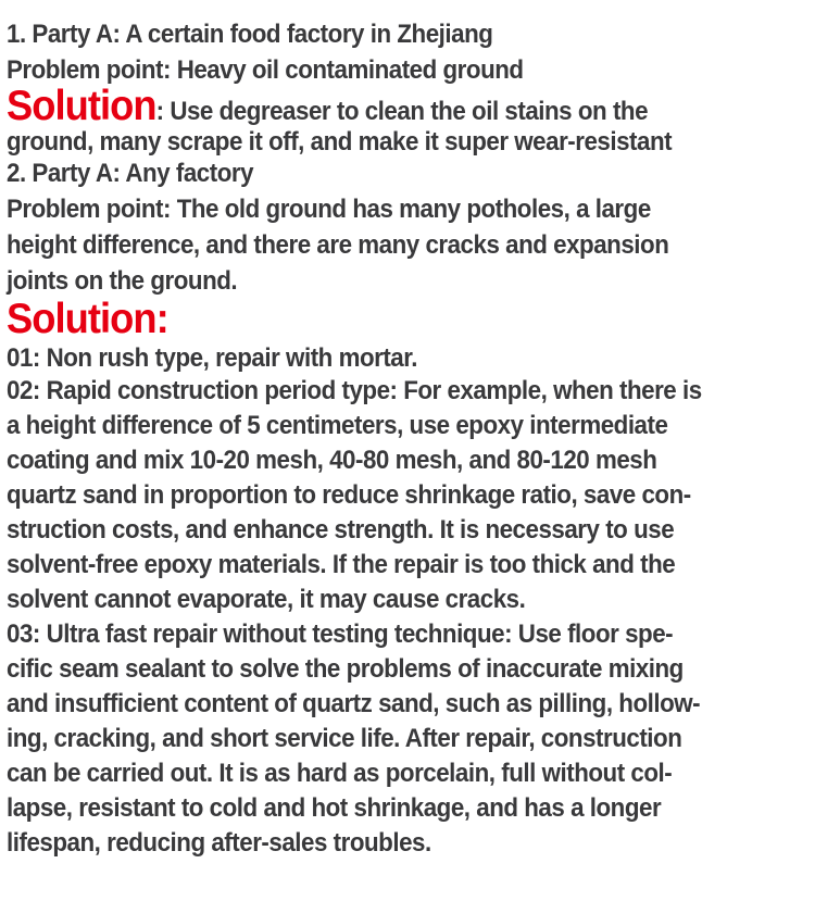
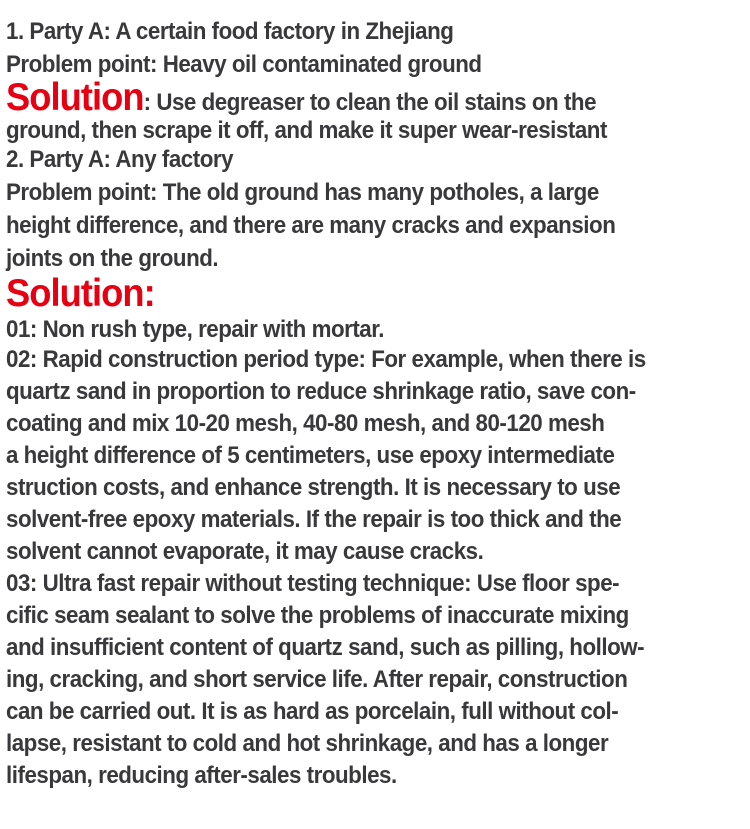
  1. Party A: A certain food factory in Zhejiang
  Problem point: Heavy oil contaminated ground
  Solution: Use degreaser to clean the oil stains on the
- ground, many scrape it off, and make it super wear-resistant
+ ground, then scrape it off, and make it super wear-resistant
  2. Party A: Any factory
  Problem point: The old ground has many potholes, a large
  height difference, and there are many cracks and expansion
  joints on the ground.
  Solution:
  01: Non rush type, repair with mortar.
  02: Rapid construction period type: For example, when there is
- a height difference of 5 centimeters, use epoxy intermediate
+ quartz sand in proportion to reduce shrinkage ratio, save con-
  coating and mix 10-20 mesh, 40-80 mesh, and 80-120 mesh
- quartz sand in proportion to reduce shrinkage ratio, save con-
+ a height difference of 5 centimeters, use epoxy intermediate
  struction costs, and enhance strength. It is necessary to use
  solvent-free epoxy materials. If the repair is too thick and the
  solvent cannot evaporate, it may cause cracks.
  03: Ultra fast repair without testing technique: Use floor spe-
  cific seam sealant to solve the problems of inaccurate mixing
  and insufficient content of quartz sand, such as pilling, hollow-
  ing, cracking, and short service life. After repair, construction
  can be carried out. It is as hard as porcelain, full without col-
  lapse, resistant to cold and hot shrinkage, and has a longer
  lifespan, reducing after-sales troubles.
